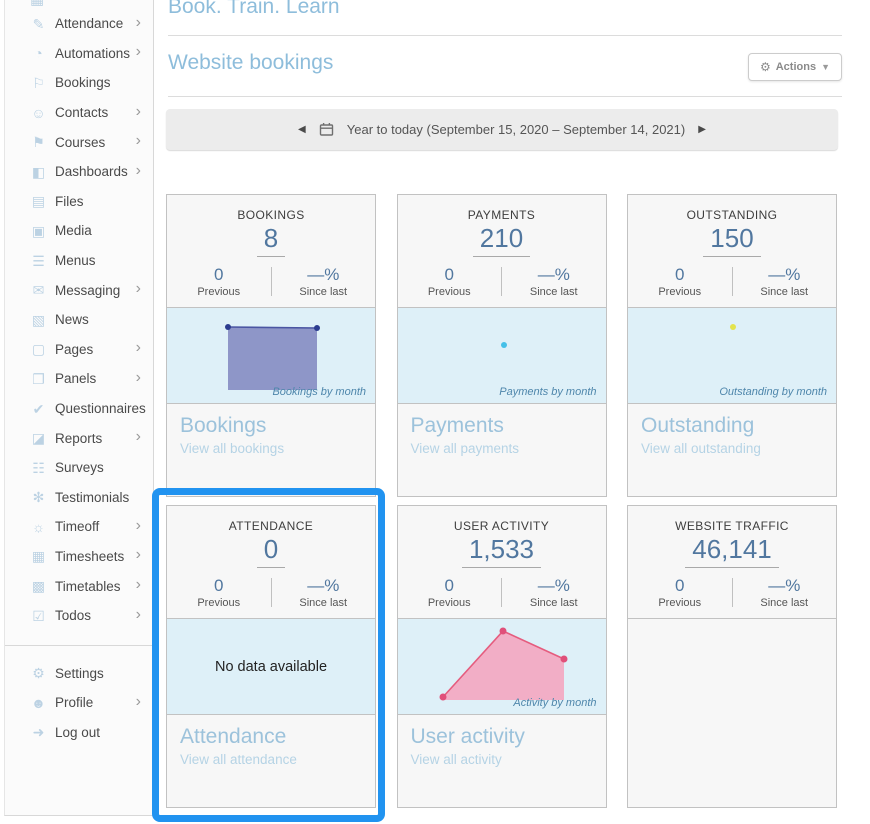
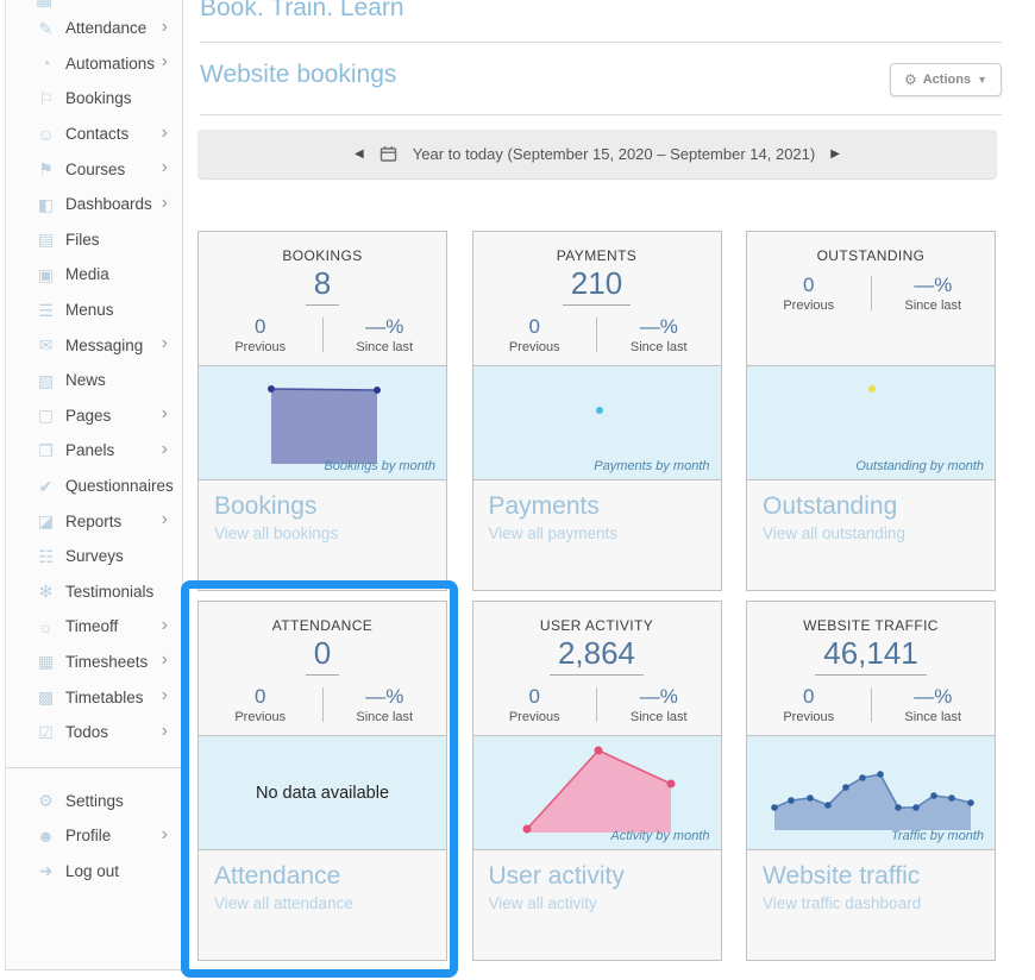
  ✎
  Attendance
  ›
  ◔
  Automations
  ›
  ⚐
  Bookings
  ☺
  Contacts
  ›
  ⚑
  Courses
  ›
  ◧
  Dashboards
  ›
  ▤
  Files
  ▣
  Media
  ☰
  Menus
  ✉
  Messaging
  ›
  ▧
  News
  ▢
  Pages
  ›
  ❐
  Panels
  ›
  ✔
  Questionnaires
  ◪
  Reports
  ›
  ☷
  Surveys
  ✻
  Testimonials
  ☼
  Timeoff
  ›
  ▦
  Timesheets
  ›
  ▩
  Timetables
  ›
  ☑
  Todos
  ›
  ⚙
  Settings
  ☻
  Profile
  ›
  ➜
  Log out
  Book. Train. Learn
  Website bookings
  ⚙
  Actions
  ▼
  ◀
  Year to today (September 15, 2020 – September 14, 2021)
  ▶
  BOOKINGS
  8
  0
  Previous
  —%
  Since last
  Bookings by month
  Bookings
  View all bookings
  PAYMENTS
  210
  0
  Previous
  —%
  Since last
  Payments by month
  Payments
  View all payments
  OUTSTANDING
- 150
  0
  Previous
  —%
  Since last
  Outstanding by month
  Outstanding
  View all outstanding
  ATTENDANCE
  0
  0
  Previous
  —%
  Since last
  No data available
  Attendance
  View all attendance
  USER ACTIVITY
- 1,533
+ 2,864
  0
  Previous
  —%
  Since last
  Activity by month
  User activity
  View all activity
  WEBSITE TRAFFIC
  46,141
  0
  Previous
  —%
  Since last
+ Traffic by month
+ Website traffic
+ View traffic dashboard
